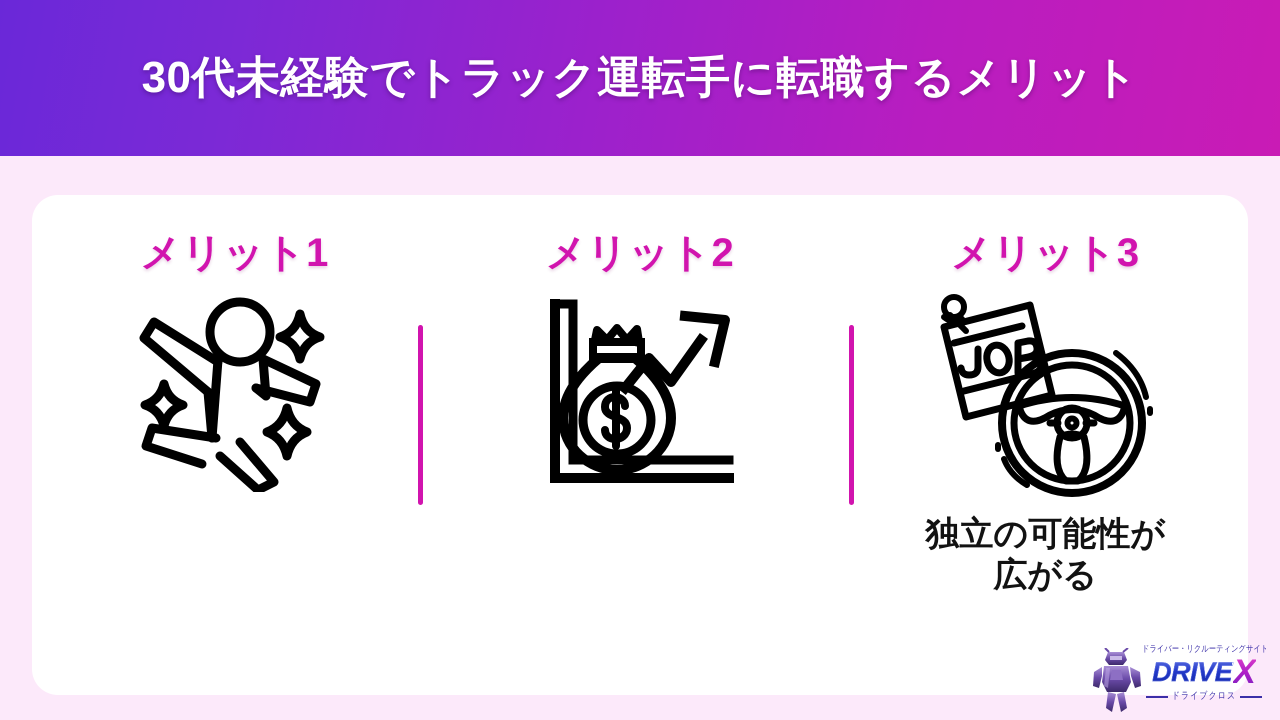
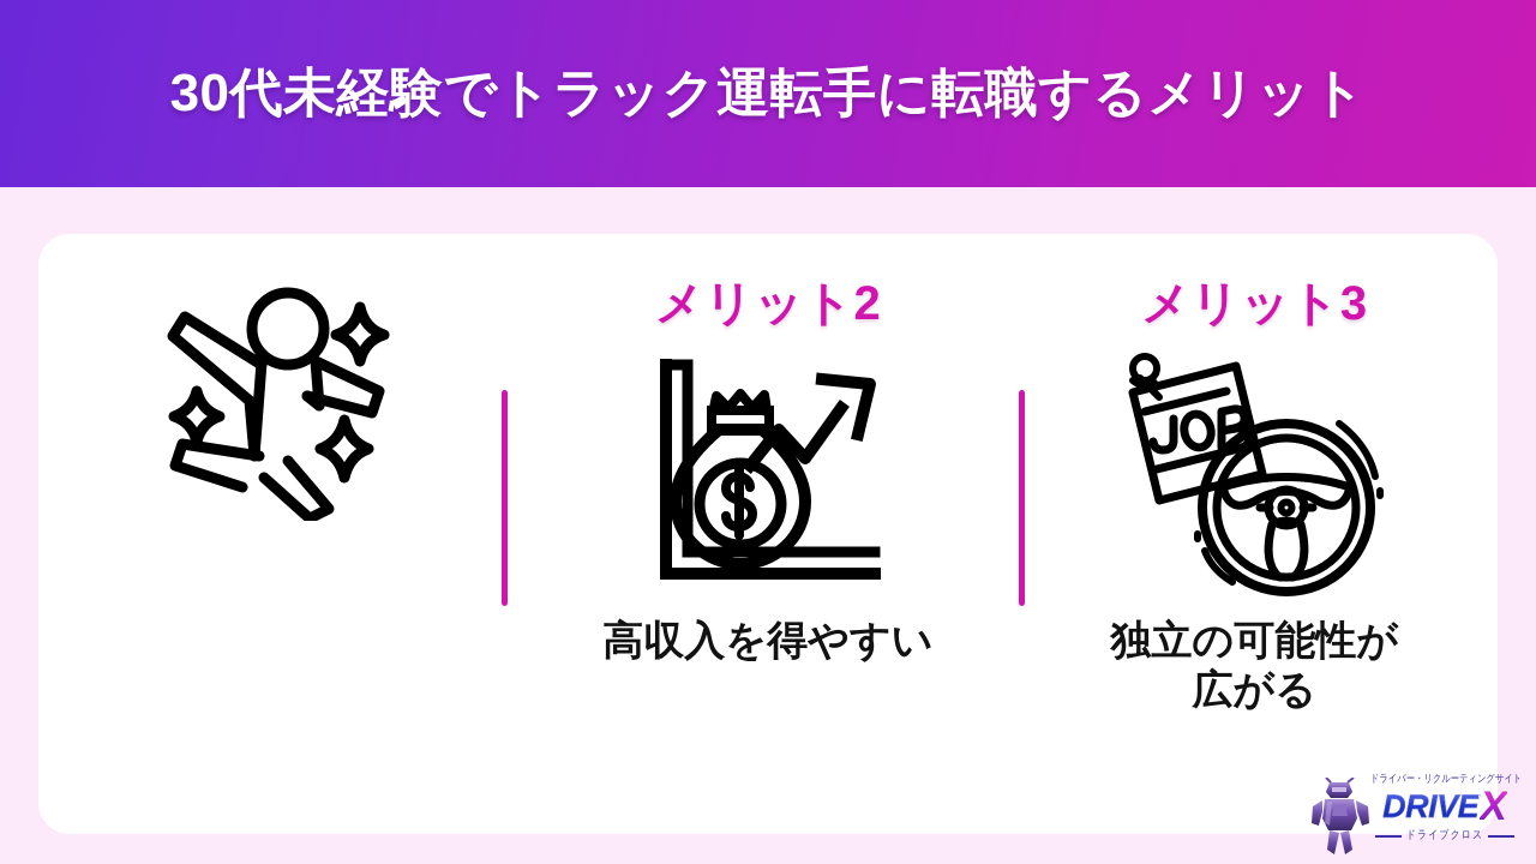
  30代未経験でトラック運転手に転職するメリット
- メリット1
  メリット2
+ 高収入を得やすい
  メリット3
  独立の可能性が
  広がる
  ドライバー・リクルーティングサイト
  DRIVE
  X
  ドライブクロス
